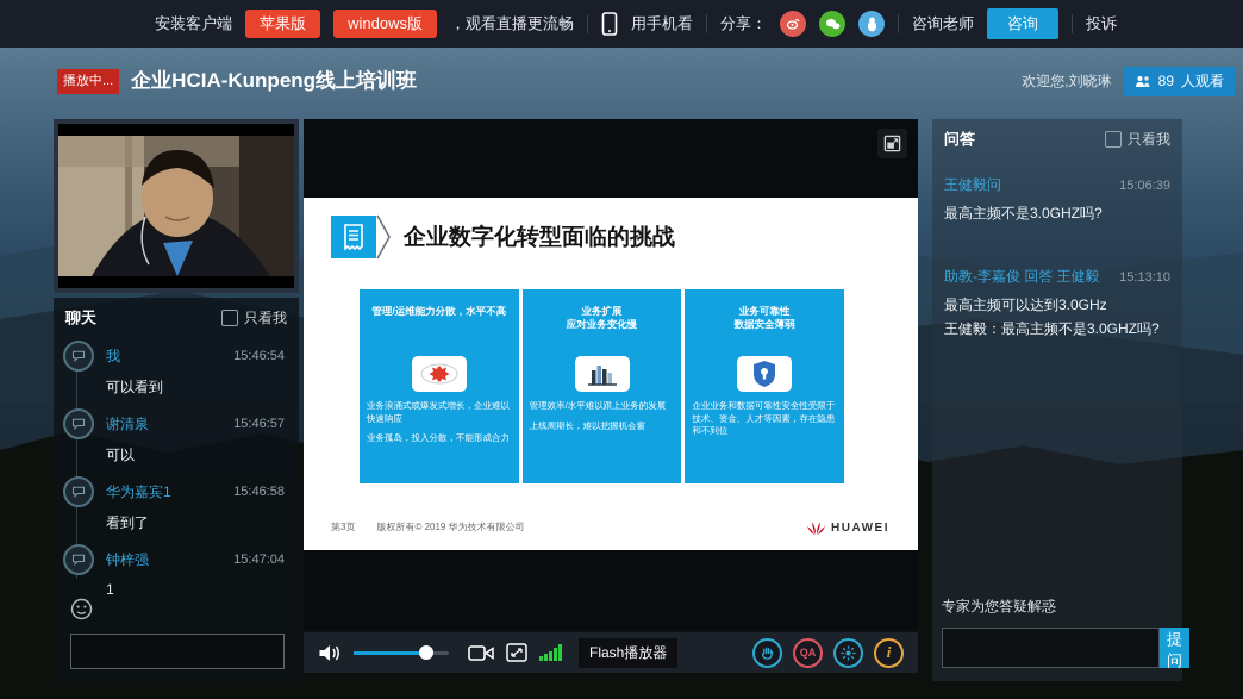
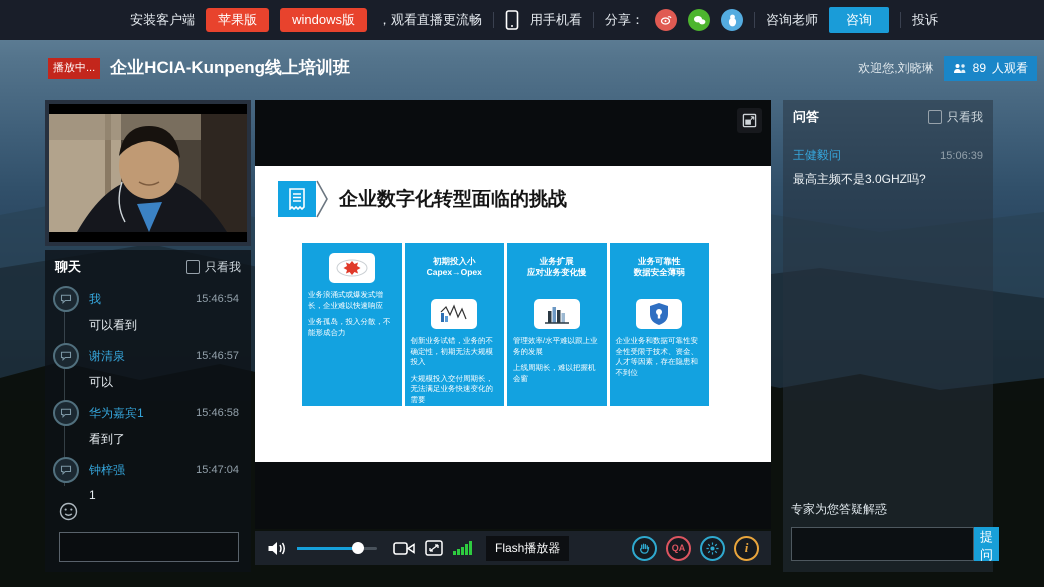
  安装客户端
  苹果版
  windows版
  ，观看直播更流畅
  用手机看
  分享：
  咨询老师
  咨询
  投诉
  播放中...
  企业HCIA-Kunpeng线上培训班
  欢迎您,刘晓琳
  89
  人观看
  聊天
  只看我
  我
  15:46:54
  可以看到
  谢清泉
  15:46:57
  可以
  华为嘉宾1
  15:46:58
  看到了
  钟梓强
  15:47:04
  1
  企业数字化转型面临的挑战
- 管理/运维能力分散，水平不高
  业务浪涌式或爆发式增长，企业难以快速响应
  业务孤岛，投入分散，不能形成合力
+ 初期投入小
+ Capex→Opex
+ 创新业务试错，业务的不确定性，初期无法大规模投入
+ 大规模投入交付周期长，无法满足业务快速变化的需要
  业务扩展
  应对业务变化慢
  管理效率/水平难以跟上业务的发展
  上线周期长，难以把握机会窗
  业务可靠性
  数据安全薄弱
  企业业务和数据可靠性安全性受限于技术、资金、人才等因素，存在隐患和不到位
- 第3页
- 版权所有© 2019 华为技术有限公司
- HUAWEI
  Flash播放器
  QA
  i
  问答
  只看我
  王健毅问
  15:06:39
  最高主频不是3.0GHZ吗?
- 助教-李嘉俊 回答 王健毅
- 15:13:10
- 最高主频可以达到3.0GHz
- 王健毅：最高主频不是3.0GHZ吗?
  专家为您答疑解惑
  提问
